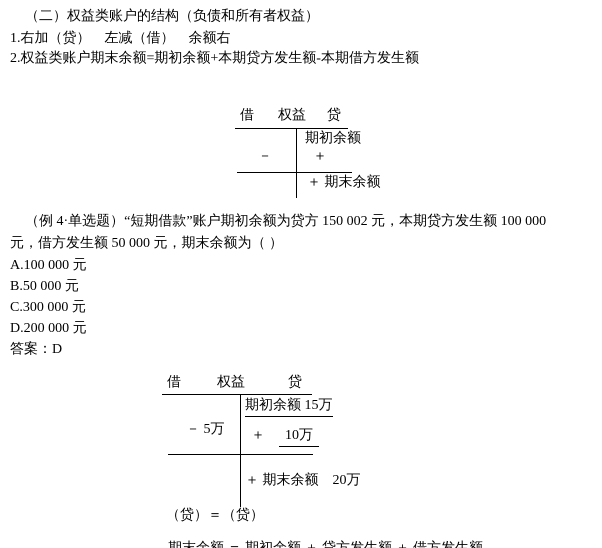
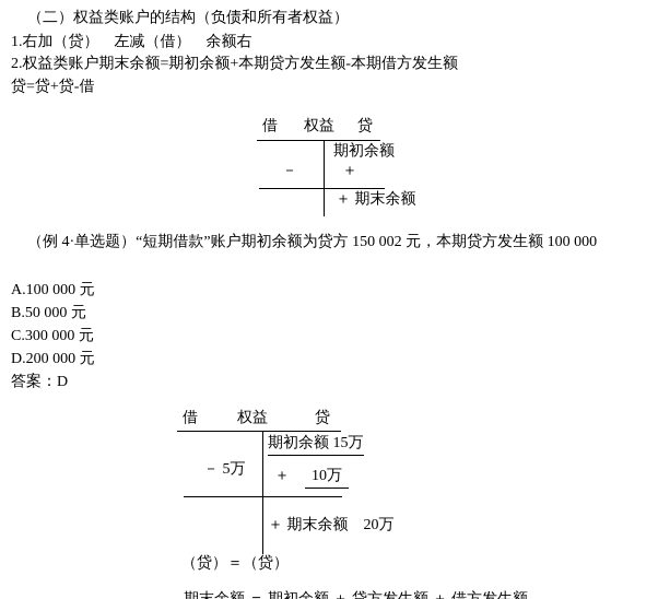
  （二）权益类账户的结构（负债和所有者权益）
  1.右加（贷） 左减（借） 余额右
  2.权益类账户期末余额=期初余额+本期贷方发生额-本期借方发生额
+ 贷=贷+贷-借
  借
  权益
  贷
  期初余额
  －
  ＋
  ＋ 期末余额
  （例 4·单选题）“短期借款”账户期初余额为贷方 150 002 元，本期贷方发生额 100 000
- 元，借方发生额 50 000 元，期末余额为（ ）
  A.100 000 元
  B.50 000 元
  C.300 000 元
  D.200 000 元
  答案：D
  借
  权益
  贷
  期初余额 15万
  － 5万
  ＋
  10万
  ＋ 期末余额 20万
  （贷）＝（贷）
